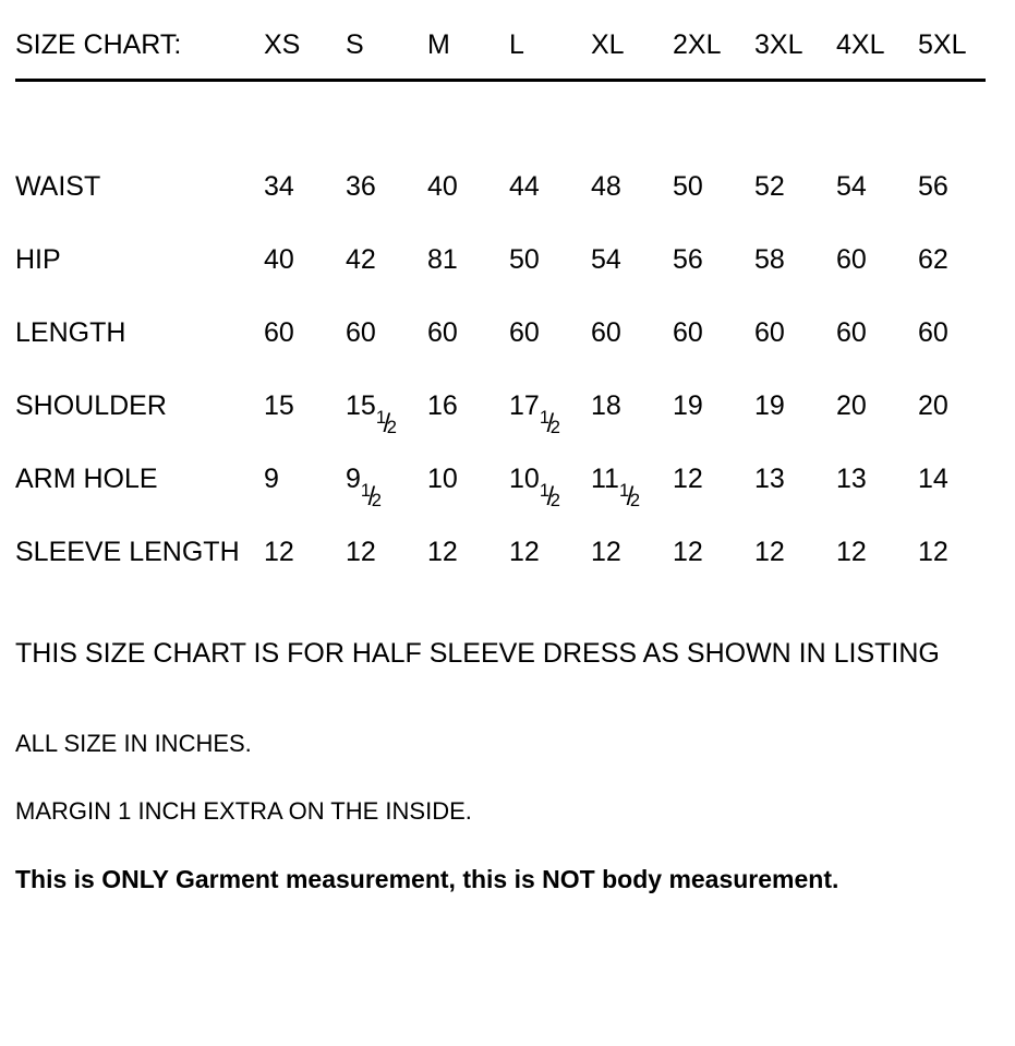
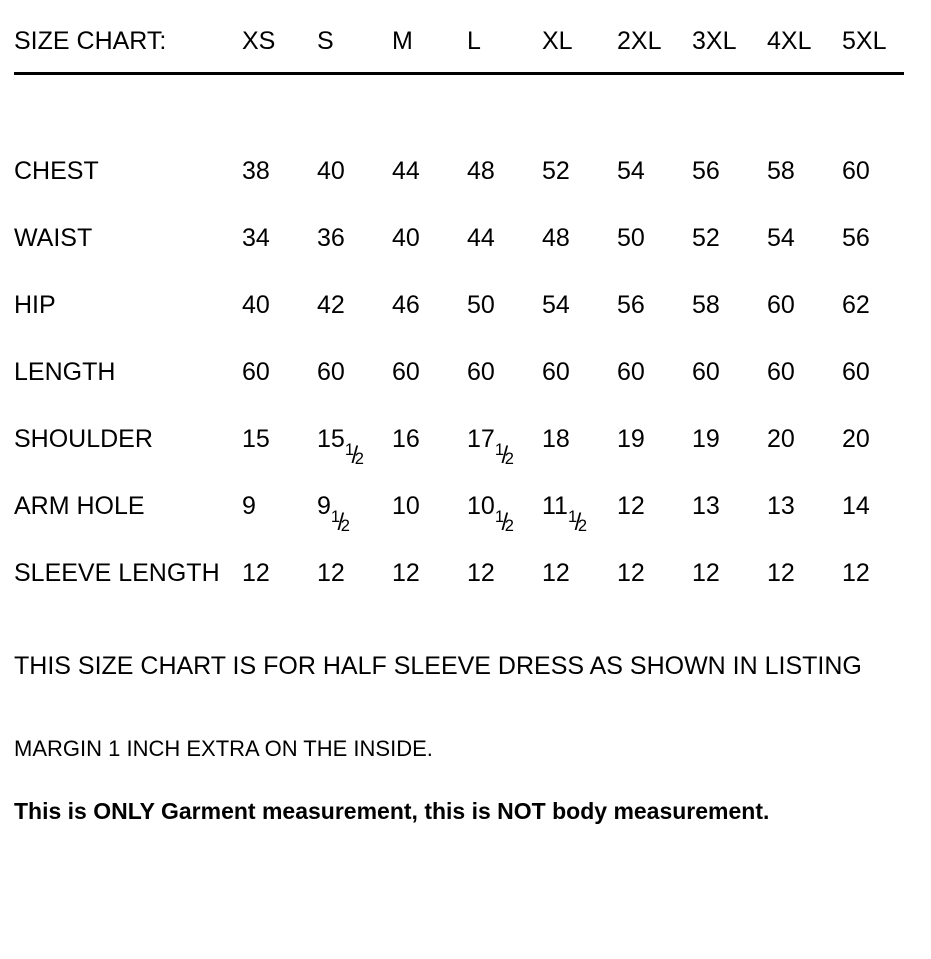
  SIZE CHART:	XS	S	M	L	XL	2XL	3XL	4XL	5XL
+ CHEST	38	40	44	48	52	54	56	58	60
  WAIST	34	36	40	44	48	50	52	54	56
- HIP	40	42	81	50	54	56	58	60	62
+ HIP	40	42	46	50	54	56	58	60	62
  LENGTH	60	60	60	60	60	60	60	60	60
  SHOULDER	15	151/2	16	171/2	18	19	19	20	20
  ARM HOLE	9	91/2	10	101/2	111/2	12	13	13	14
  SLEEVE LENGTH	12	12	12	12	12	12	12	12	12
  THIS SIZE CHART IS FOR HALF SLEEVE DRESS AS SHOWN IN LISTING
- ALL SIZE IN INCHES.
  MARGIN 1 INCH EXTRA ON THE INSIDE.
  This is ONLY Garment measurement, this is NOT body measurement.
